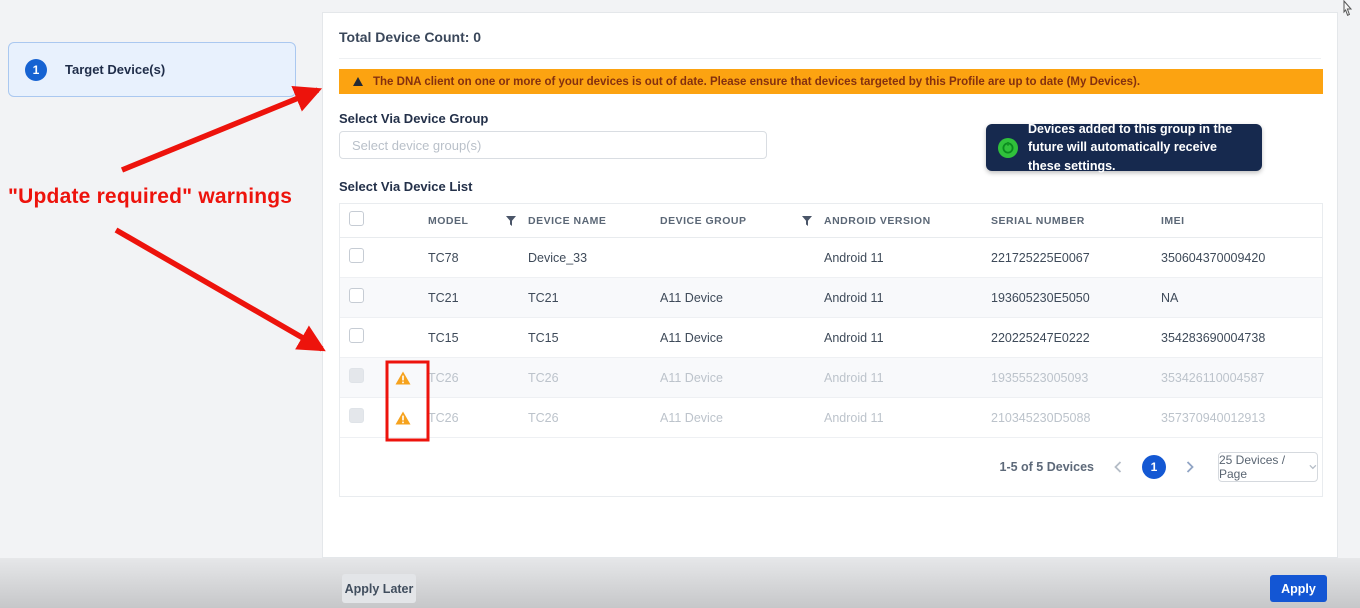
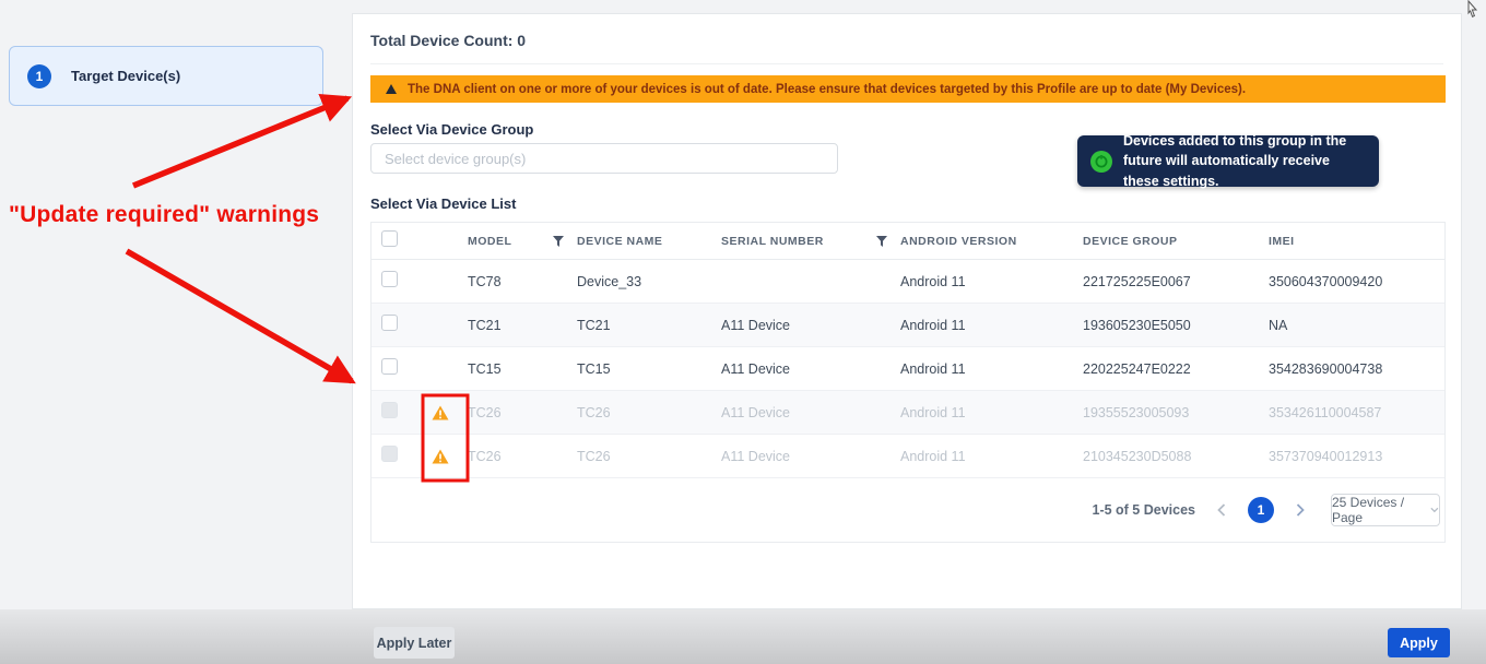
  1
  Target Device(s)
  "Update required" warnings
  Total Device Count: 0
  The DNA client on one or more of your devices is out of date. Please ensure that devices targeted by this Profile are up to date (My Devices).
  Select Via Device Group
  Select device group(s)
  Devices added to this group in the future will automatically receive these settings.
  Select Via Device List
  MODEL
  DEVICE NAME
- DEVICE GROUP
+ SERIAL NUMBER
  ANDROID VERSION
- SERIAL NUMBER
+ DEVICE GROUP
  IMEI
  TC78
  Device_33
  Android 11
  221725225E0067
  350604370009420
  TC21
  TC21
  A11 Device
  Android 11
  193605230E5050
  NA
  TC15
  TC15
  A11 Device
  Android 11
  220225247E0222
  354283690004738
  TC26
  TC26
  A11 Device
  Android 11
  19355523005093
  353426110004587
  TC26
  TC26
  A11 Device
  Android 11
  210345230D5088
  357370940012913
  1-5 of 5 Devices
  1
  25 Devices / Page
  Apply Later
  Apply
